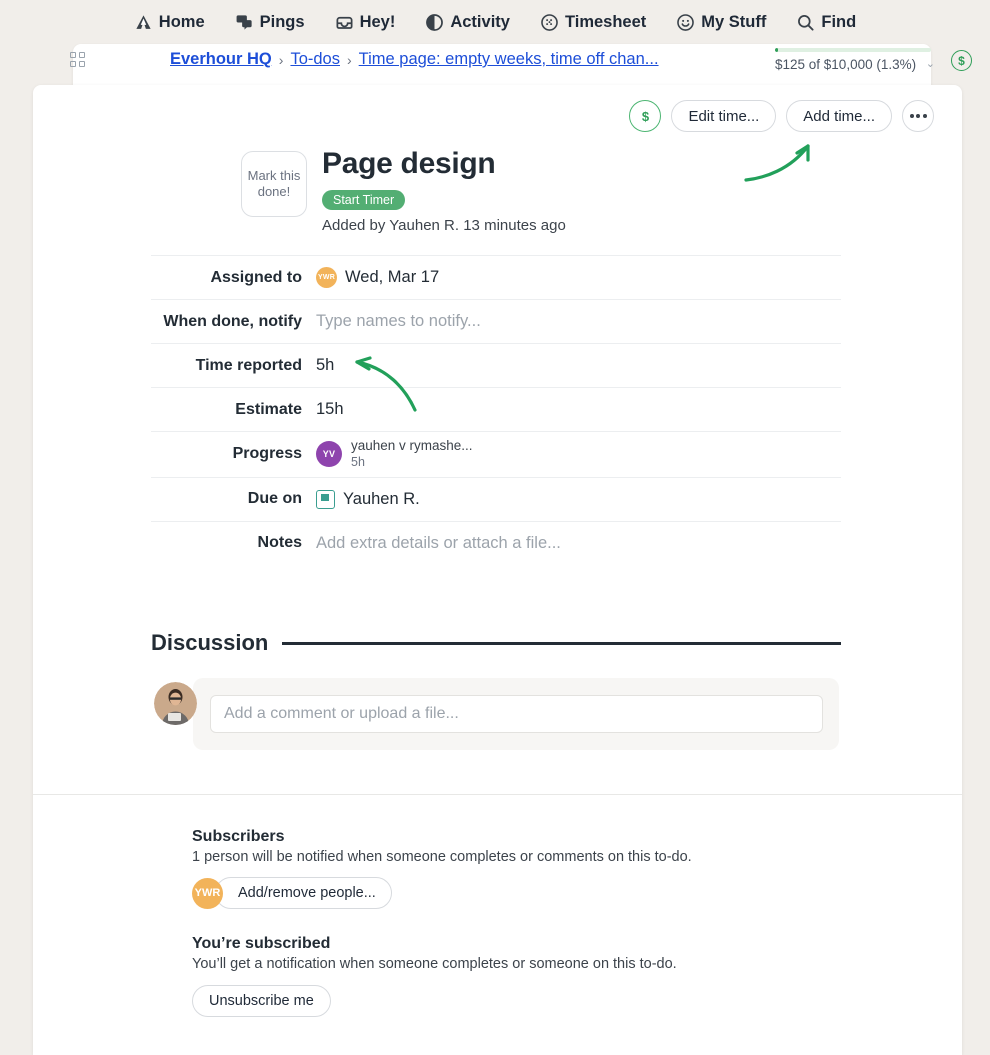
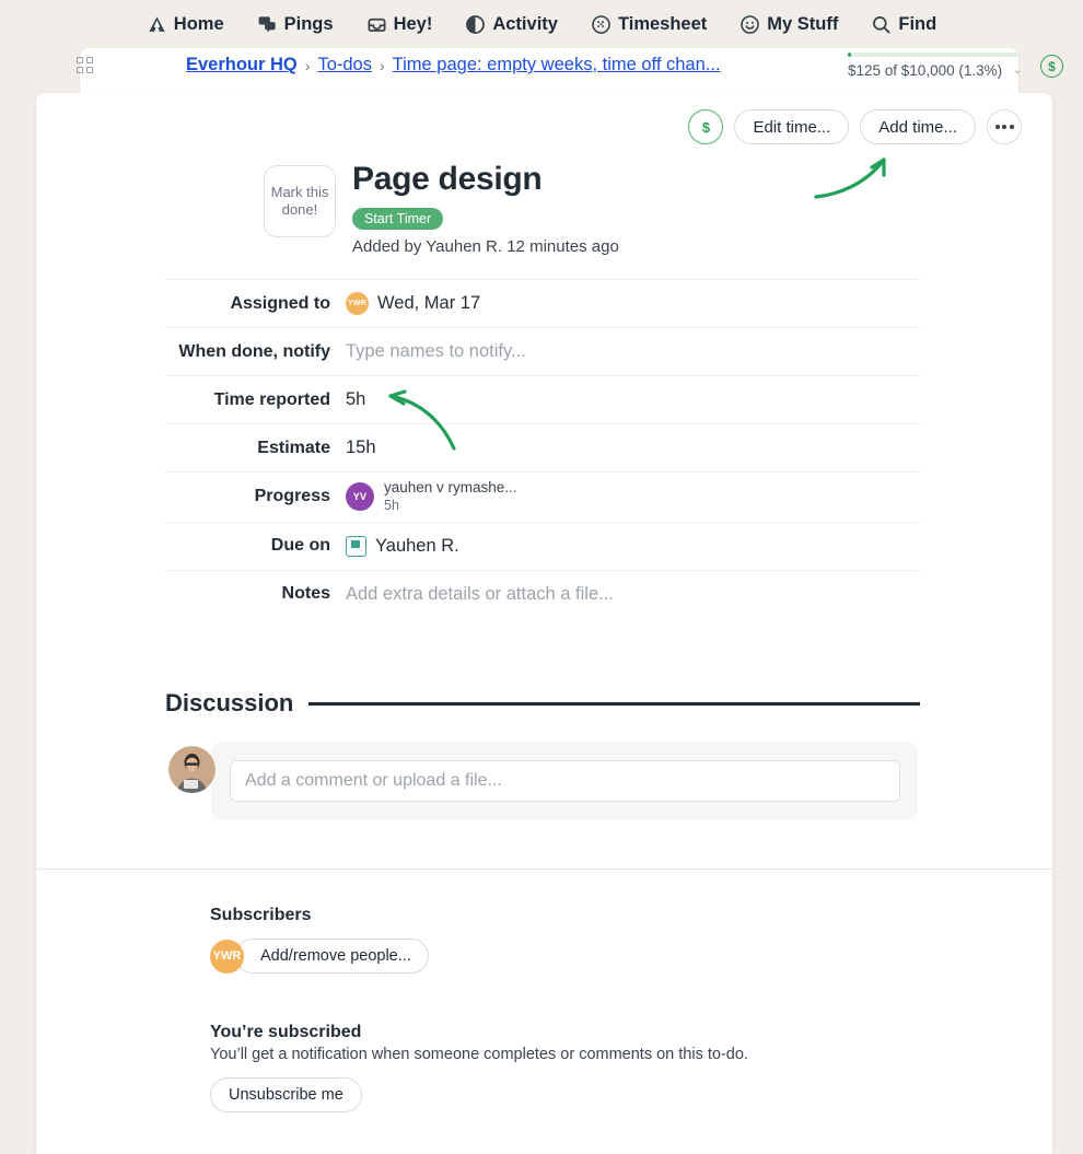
  Home
  Pings
  Hey!
  Activity
  Timesheet
  My Stuff
  Find
  Everhour HQ
  ›
  To-dos
  ›
  Time page: empty weeks, time off chan...
  $125 of $10,000 (1.3%)
  ⌄
  $
  $
  Edit time...
  Add time...
  Mark this
  done!
  Page design
  Start Timer
- Added by Yauhen R. 13 minutes ago
+ Added by Yauhen R. 12 minutes ago
  Assigned to
  Wed, Mar 17
  When done, notify
  Type names to notify...
  Time reported
  5h
  Estimate
  15h
  Progress
  YV
  yauhen v rymashe...
  5h
  Due on
  Yauhen R.
  Notes
  Add extra details or attach a file...
  Discussion
  Add a comment or upload a file...
  Subscribers
- 1 person will be notified when someone completes or comments on this to-do.
  YWR
  Add/remove people...
  You’re subscribed
- You’ll get a notification when someone completes or someone on this to-do.
+ You’ll get a notification when someone completes or comments on this to-do.
  Unsubscribe me
